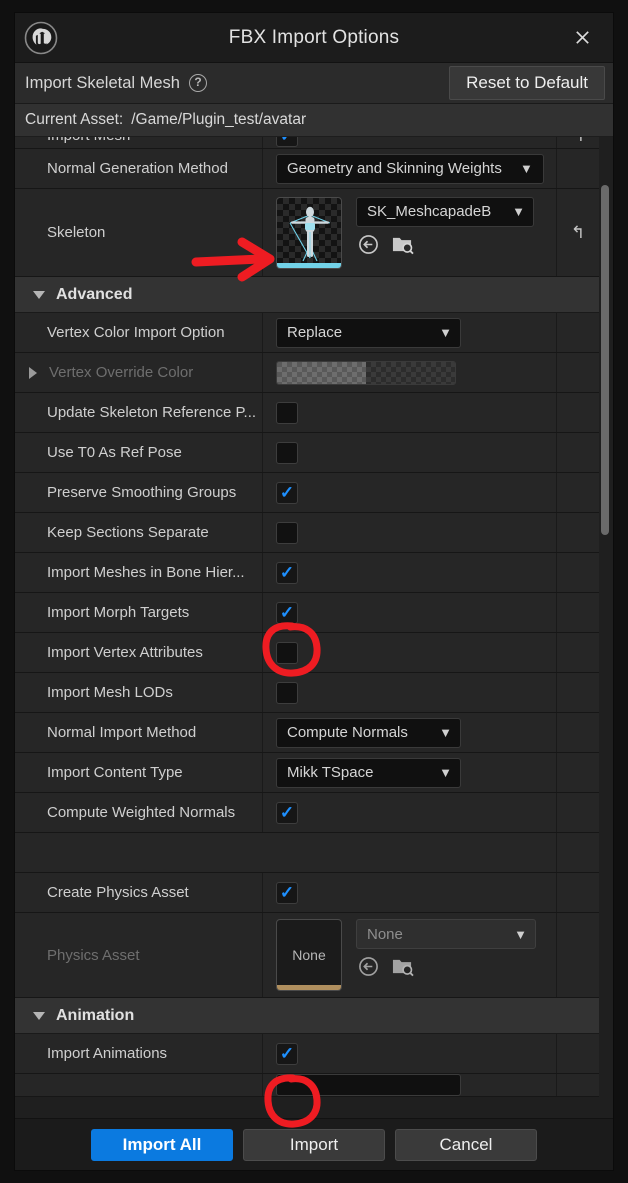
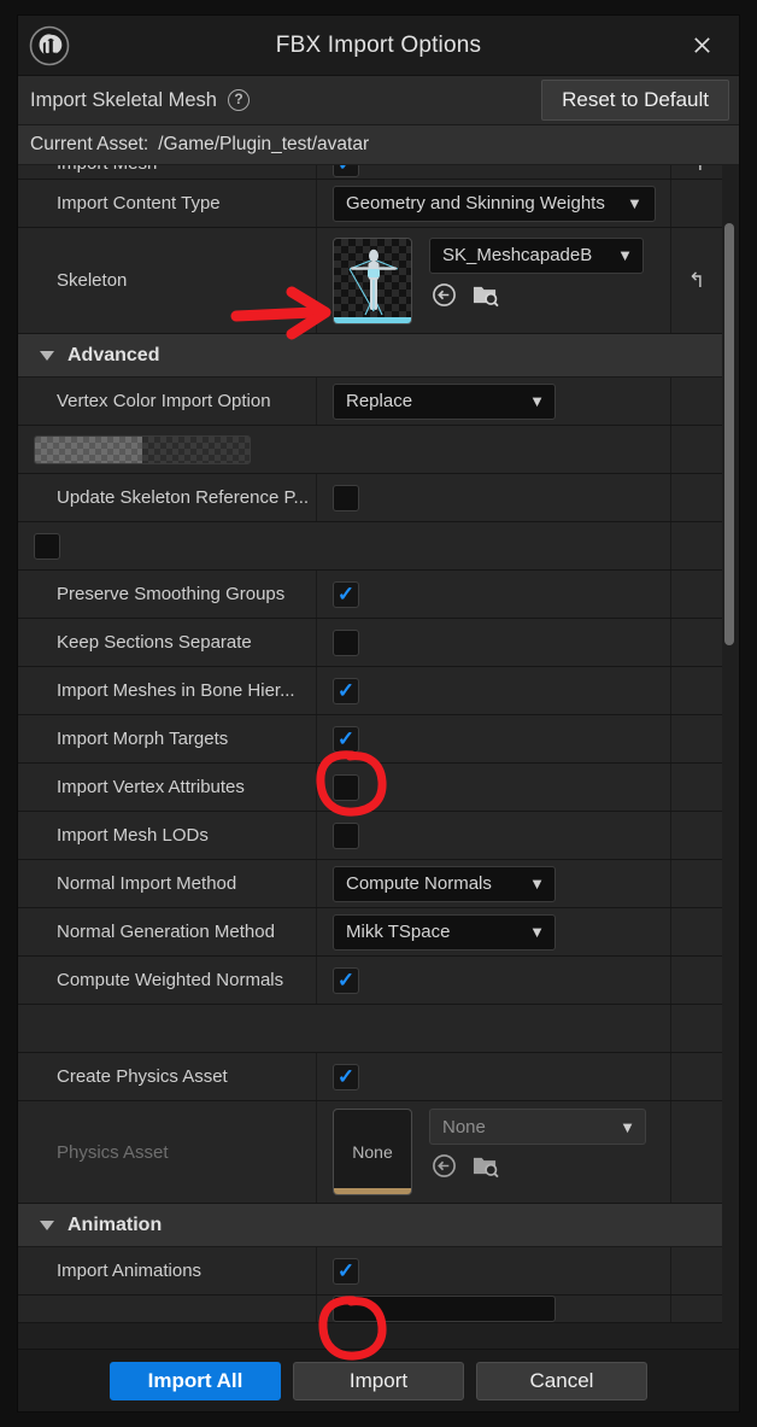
  FBX Import Options
  Import Skeletal Mesh
  ?
  Reset to Default
  Current Asset:
  /Game/Plugin_test/avatar
- Normal Generation Method
+ Import Content Type
  Geometry and Skinning Weights
  ▼
  Skeleton
  SK_MeshcapadeB
  ▼
  ↰
  Advanced
  Vertex Color Import Option
  Replace
  ▼
- Vertex Override Color
  Update Skeleton Reference P...
- Use T0 As Ref Pose
  Preserve Smoothing Groups
  ✓
  Keep Sections Separate
  Import Meshes in Bone Hier...
  ✓
  Import Morph Targets
  ✓
  Import Vertex Attributes
  Import Mesh LODs
  Normal Import Method
  Compute Normals
  ▼
- Import Content Type
+ Normal Generation Method
  Mikk TSpace
  ▼
  Compute Weighted Normals
  ✓
  Create Physics Asset
  ✓
  Physics Asset
  None
  None
  ▼
  Animation
  Import Animations
  ✓
  Import All
  Import
  Cancel
